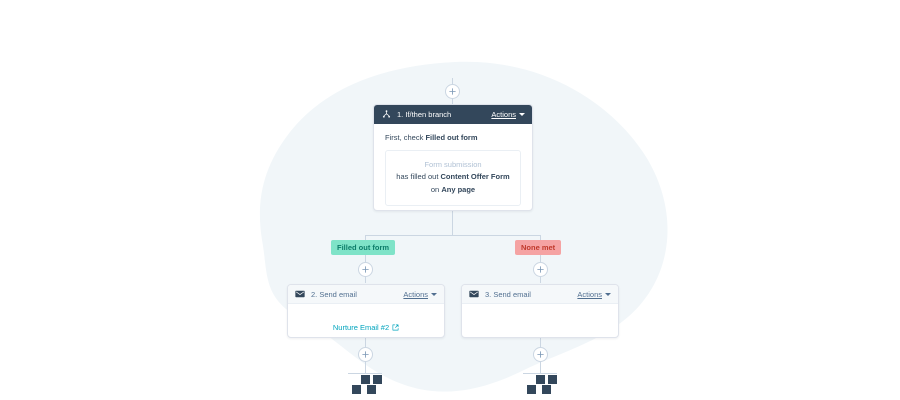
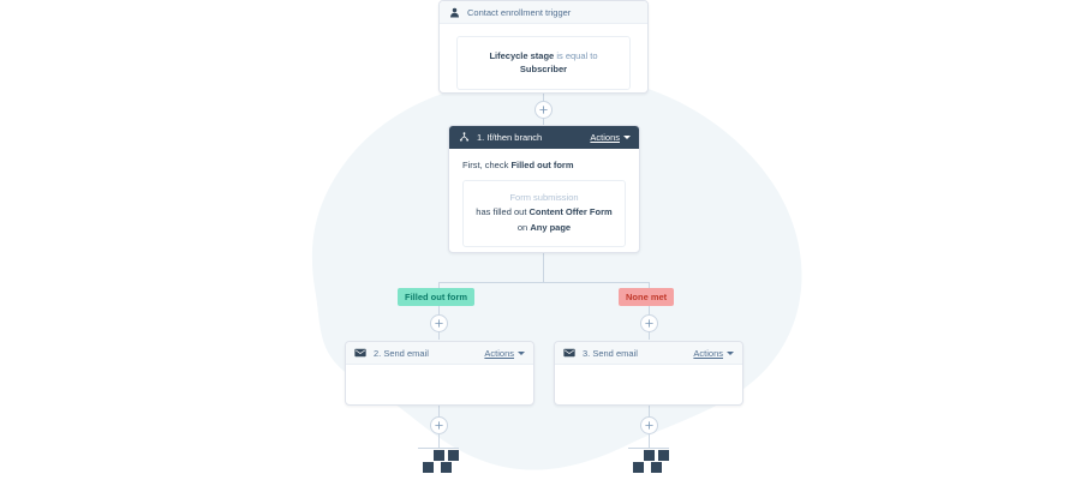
+ Contact enrollment trigger
+ Lifecycle stage is equal to Subscriber
  1. If/then branch
  Actions
  First, check Filled out form
  Form submission
  has filled out Content Offer Form
  on Any page
  Filled out form
  None met
  2. Send email
  Actions
- Nurture Email #2
  3. Send email
  Actions
